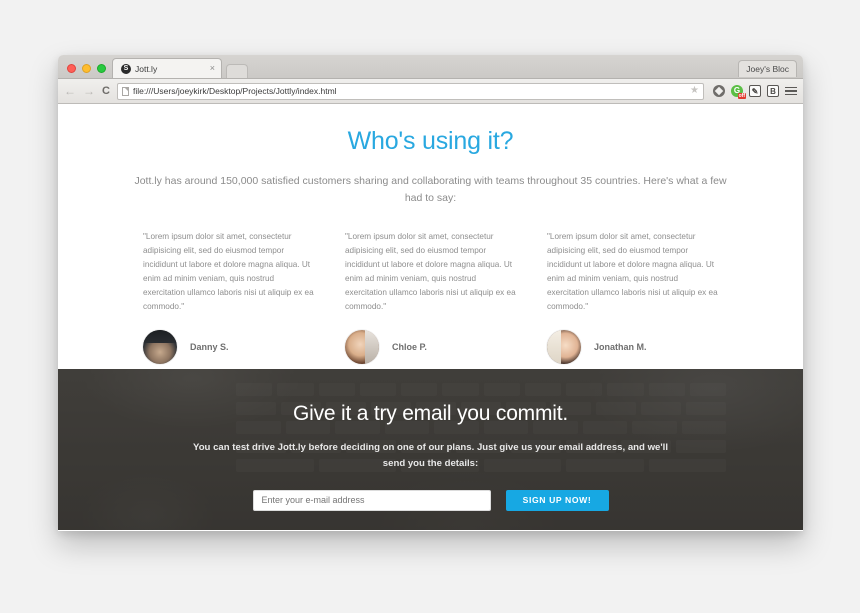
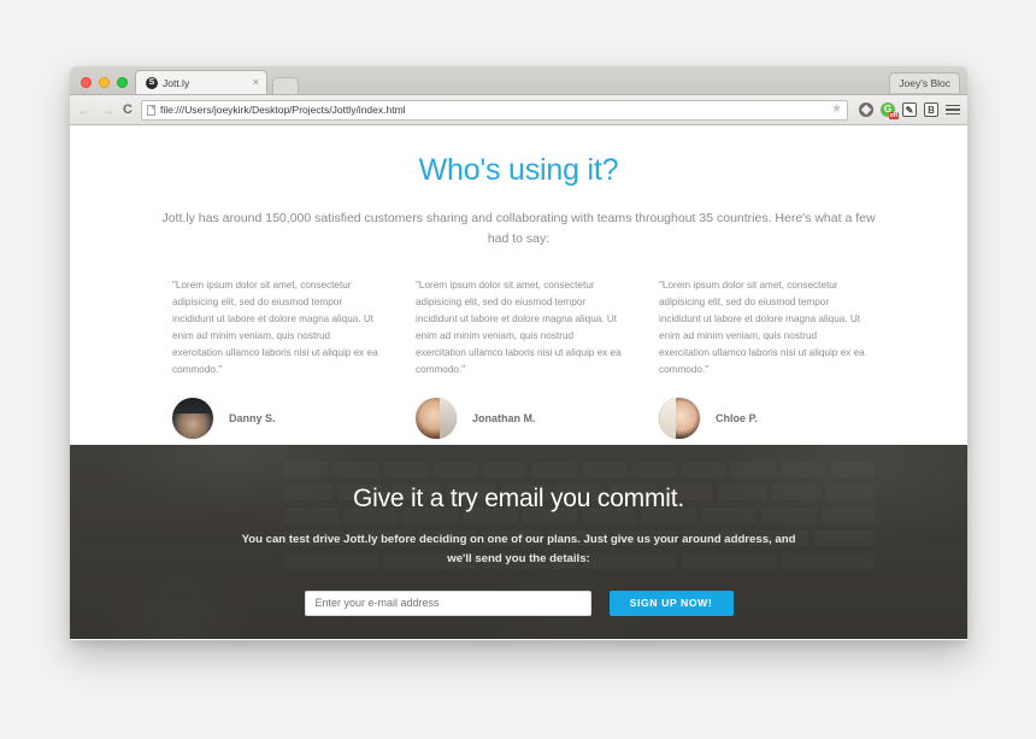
  Jott.ly
  ×
  Joey's Bloc
  ←
  →
  C
  file:///Users/joeykirk/Desktop/Projects/Jottly/index.html
  ★
  G
  ✎
  B
  Who's using it?
  Jott.ly has around 150,000 satisfied customers sharing and collaborating with teams throughout 35 countries. Here's what a few had to say:
  "Lorem ipsum dolor sit amet, consectetur adipisicing elit, sed do eiusmod tempor incididunt ut labore et dolore magna aliqua. Ut enim ad minim veniam, quis nostrud exercitation ullamco laboris nisi ut aliquip ex ea commodo."
  Danny S.
  "Lorem ipsum dolor sit amet, consectetur adipisicing elit, sed do eiusmod tempor incididunt ut labore et dolore magna aliqua. Ut enim ad minim veniam, quis nostrud exercitation ullamco laboris nisi ut aliquip ex ea commodo."
- Chloe P.
+ Jonathan M.
  "Lorem ipsum dolor sit amet, consectetur adipisicing elit, sed do eiusmod tempor incididunt ut labore et dolore magna aliqua. Ut enim ad minim veniam, quis nostrud exercitation ullamco laboris nisi ut aliquip ex ea commodo."
- Jonathan M.
+ Chloe P.
  Give it a try email you commit.
- You can test drive Jott.ly before deciding on one of our plans. Just give us your email address, and we'll send you the details:
+ You can test drive Jott.ly before deciding on one of our plans. Just give us your around address, and we'll send you the details:
  Enter your e-mail address
  SIGN UP NOW!
